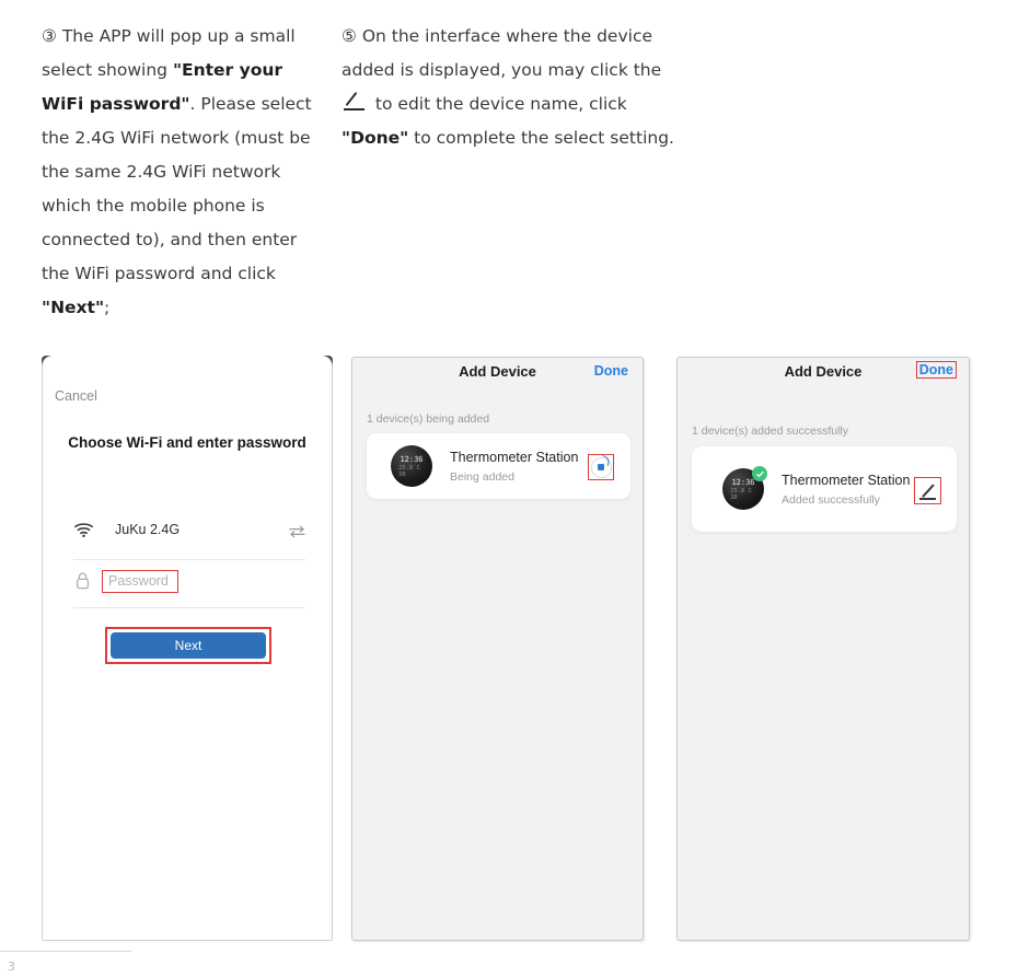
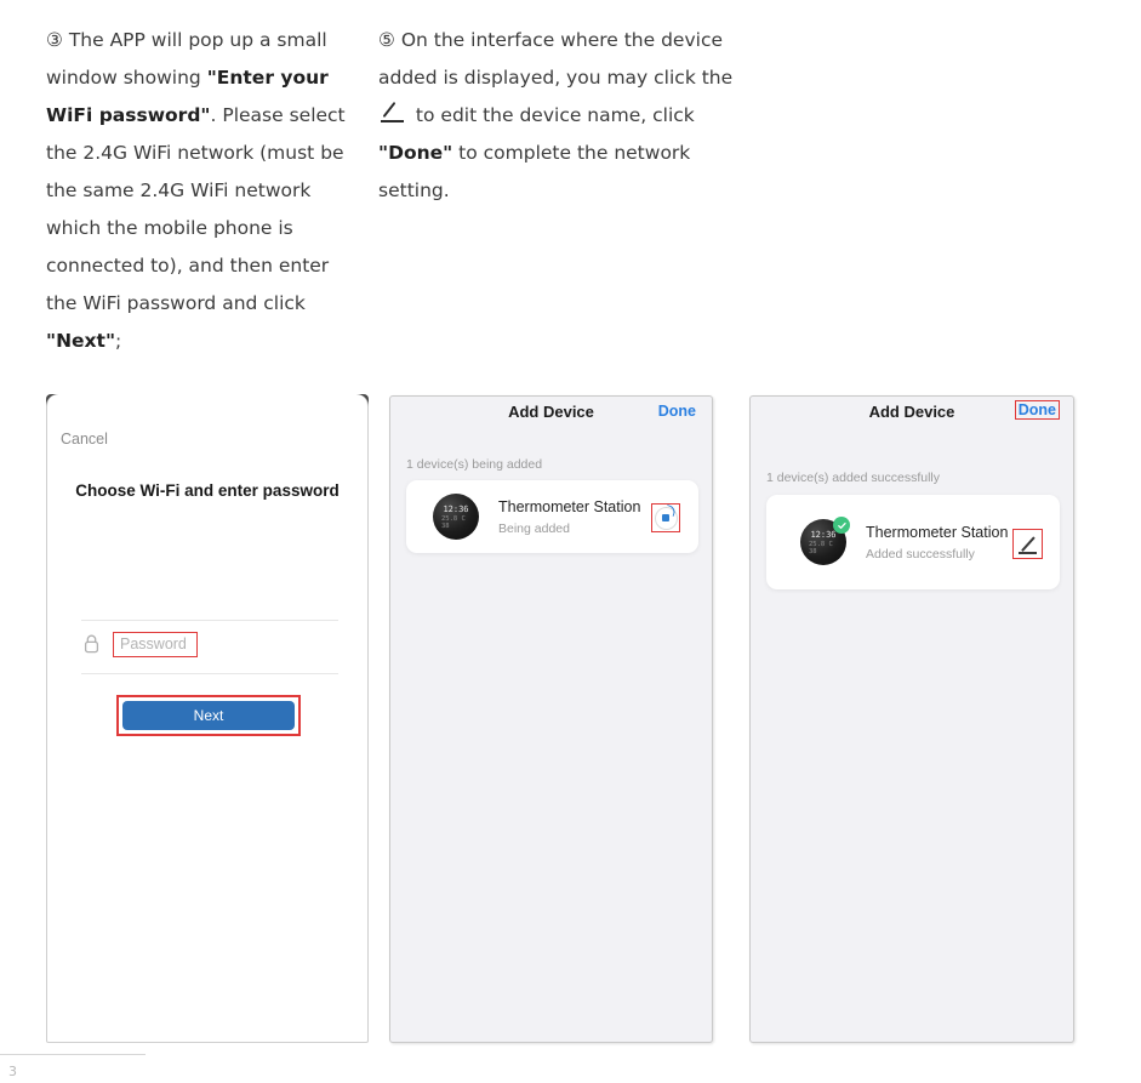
- ③ The APP will pop up a small select showing "Enter your WiFi password". Please select the 2.4G WiFi network (must be the same 2.4G WiFi network which the mobile phone is connected to), and then enter the WiFi password and click "Next";
+ ③ The APP will pop up a small window showing "Enter your WiFi password". Please select the 2.4G WiFi network (must be the same 2.4G WiFi network which the mobile phone is connected to), and then enter the WiFi password and click "Next";
- ⑤ On the interface where the device added is displayed, you may click the to edit the device name, click "Done" to complete the select setting.
+ ⑤ On the interface where the device added is displayed, you may click the to edit the device name, click "Done" to complete the network setting.
  Cancel
  Choose Wi-Fi and enter password
- JuKu 2.4G
  Password
  Next
  Add Device
  Done
  1 device(s) being added
  12:36
  Thermometer Station
  Being added
  Add Device
  Done
  1 device(s) added successfully
  12:36
  Thermometer Station
  Added successfully
  3
